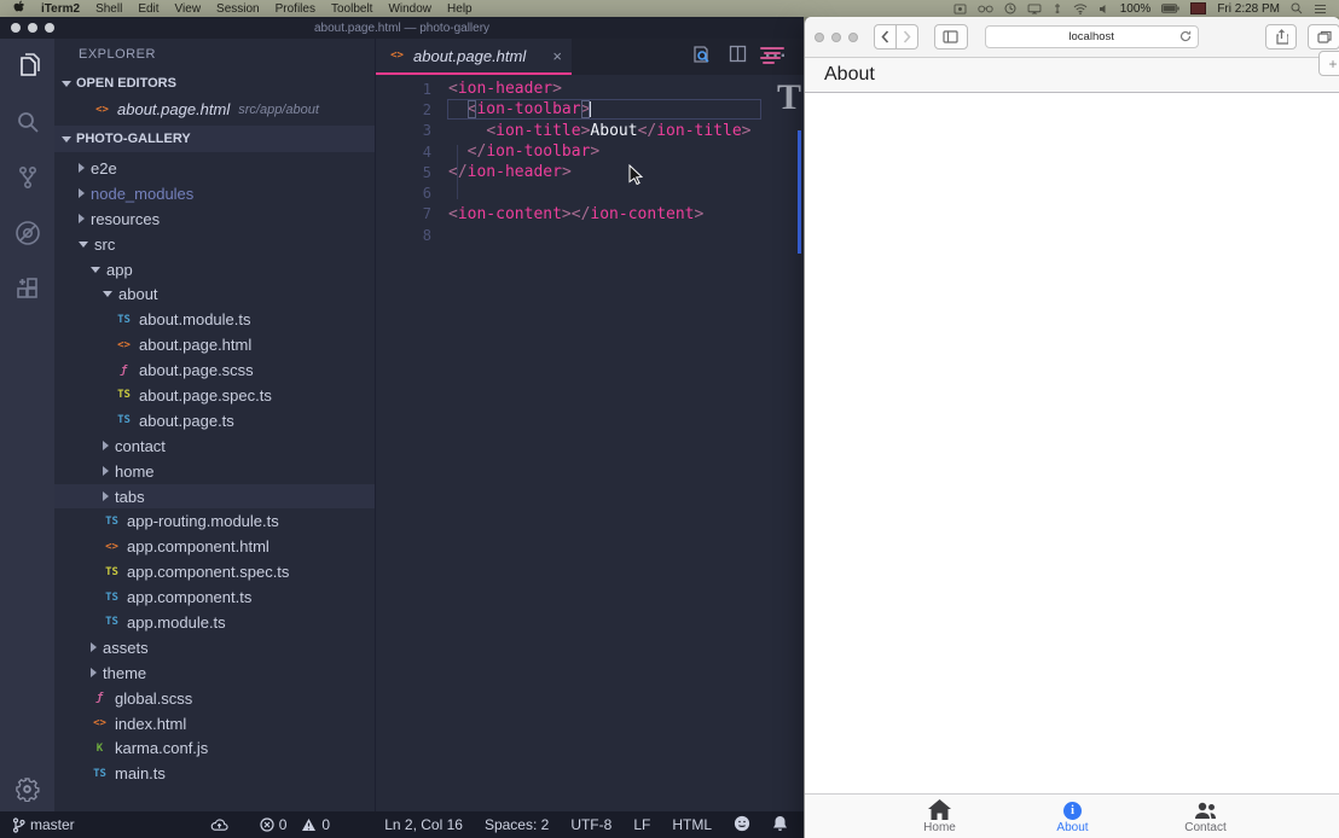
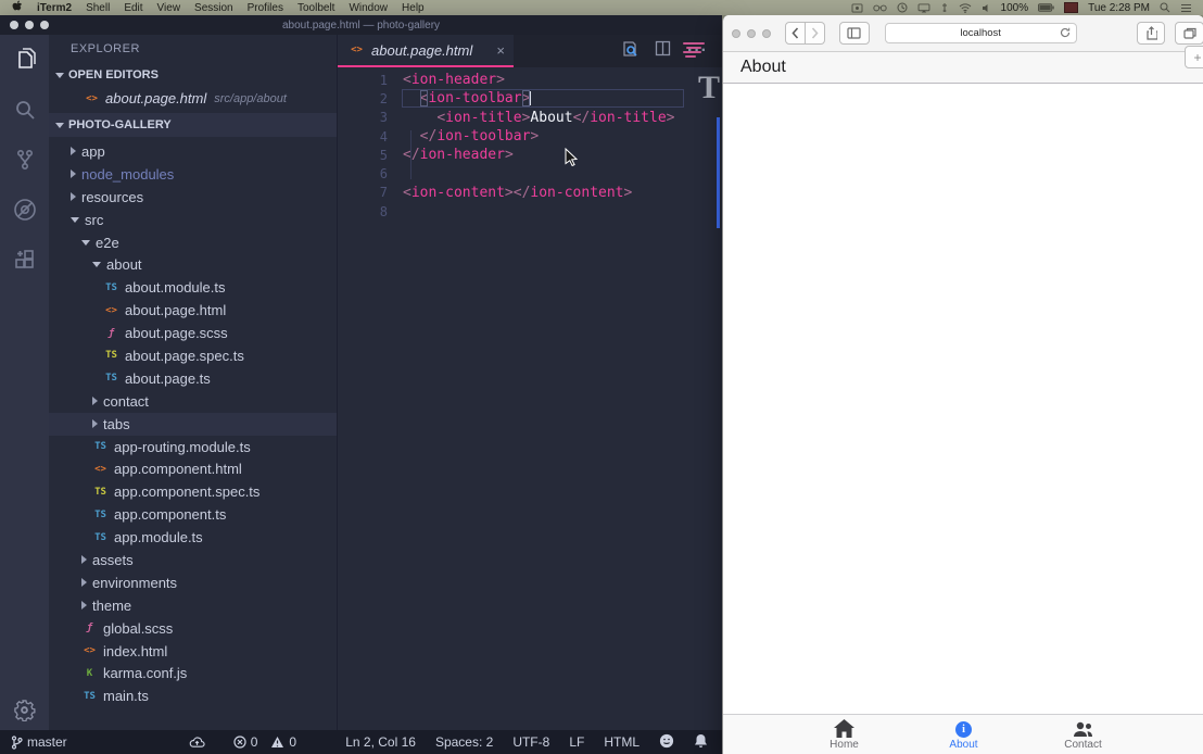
  iTerm2 Shell Edit View Session Profiles Toolbelt Window Help
  100%
- Fri 2:28 PM
+ Tue 2:28 PM
  about.page.html — photo-gallery
  EXPLORER
  OPEN EDITORS
  <>
  about.page.html
  src/app/about
  PHOTO-GALLERY
- e2e
+ app
  node_modules
  resources
  src
- app
+ e2e
  about
  TS
  about.module.ts
  <>
  about.page.html
  ƒ
  about.page.scss
  TS
  about.page.spec.ts
  TS
  about.page.ts
  contact
- home
  tabs
  TS
  app-routing.module.ts
  <>
  app.component.html
  TS
  app.component.spec.ts
  TS
  app.component.ts
  TS
  app.module.ts
  assets
+ environments
  theme
  ƒ
  global.scss
  <>
  index.html
  K
  karma.conf.js
  TS
  main.ts
  <>
  about.page.html
  ×
  1
  <
  ion-header
  >
  2
  <
  ion-toolbar
  >
  3
  <
  ion-title
  >
  About
  </
  ion-title
  >
  4
  </
  ion-toolbar
  >
  5
  </
  ion-header
  >
  6
  7
  <
  ion-content
  >
  </
  ion-content
  >
  8
  T
  master
  0
  0
  Ln 2, Col 16
  Spaces: 2
  UTF-8
  LF
  HTML
  localhost
  +
  About
  Home
  i
  About
  Contact
